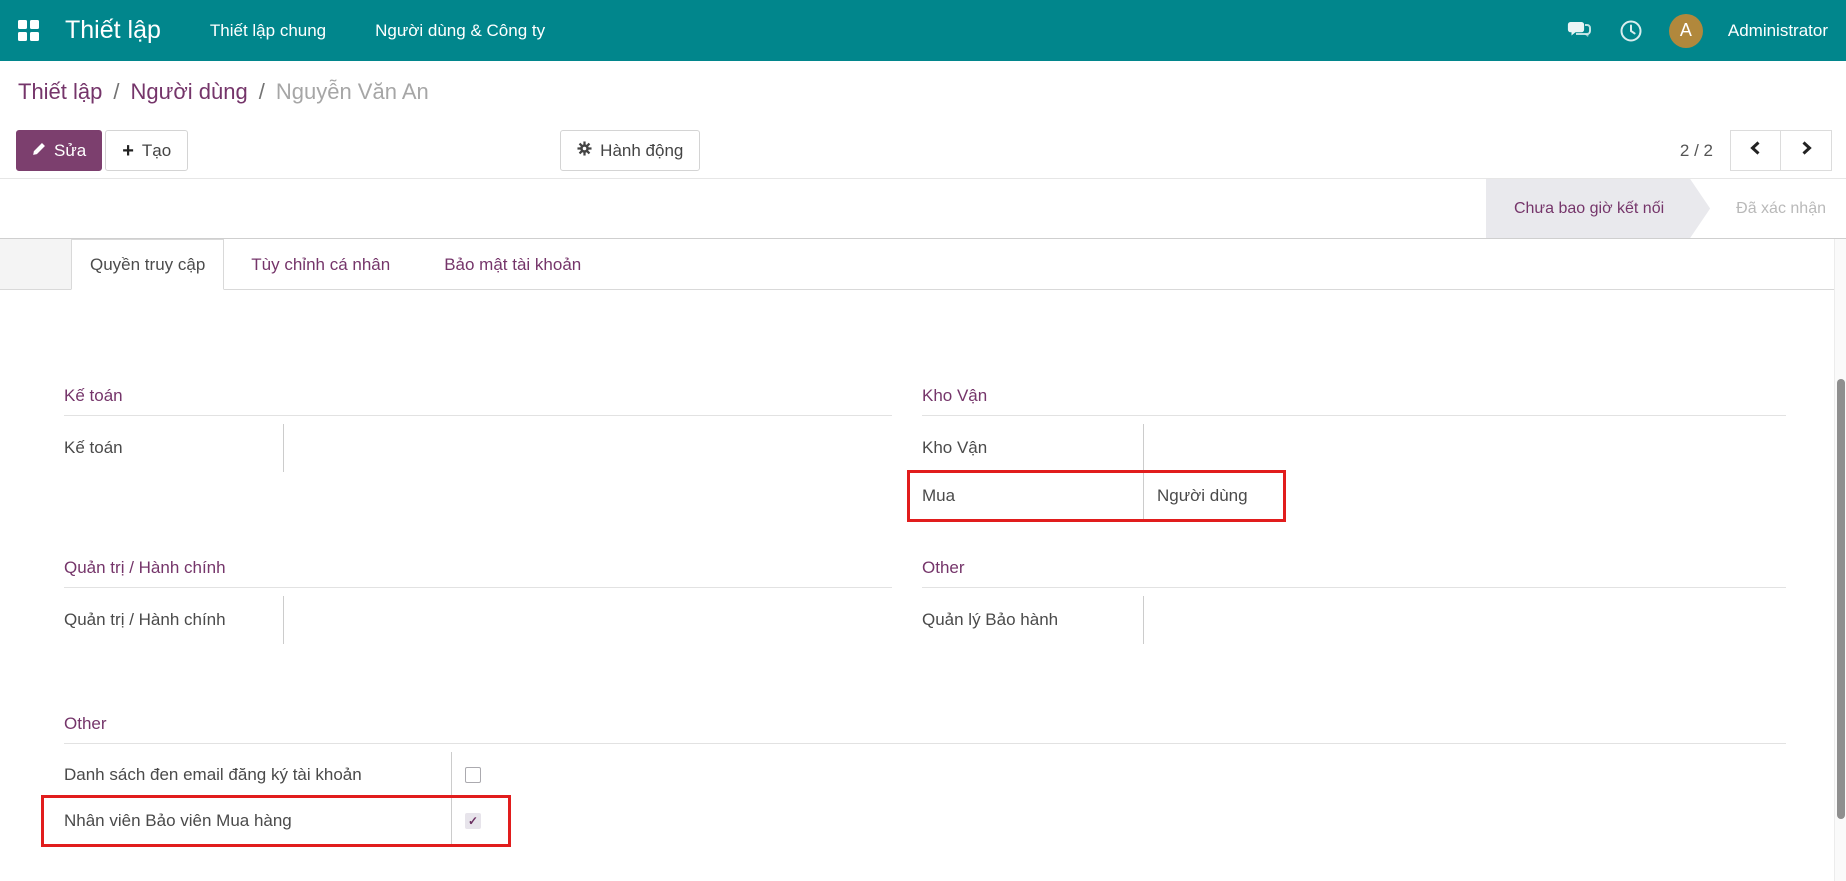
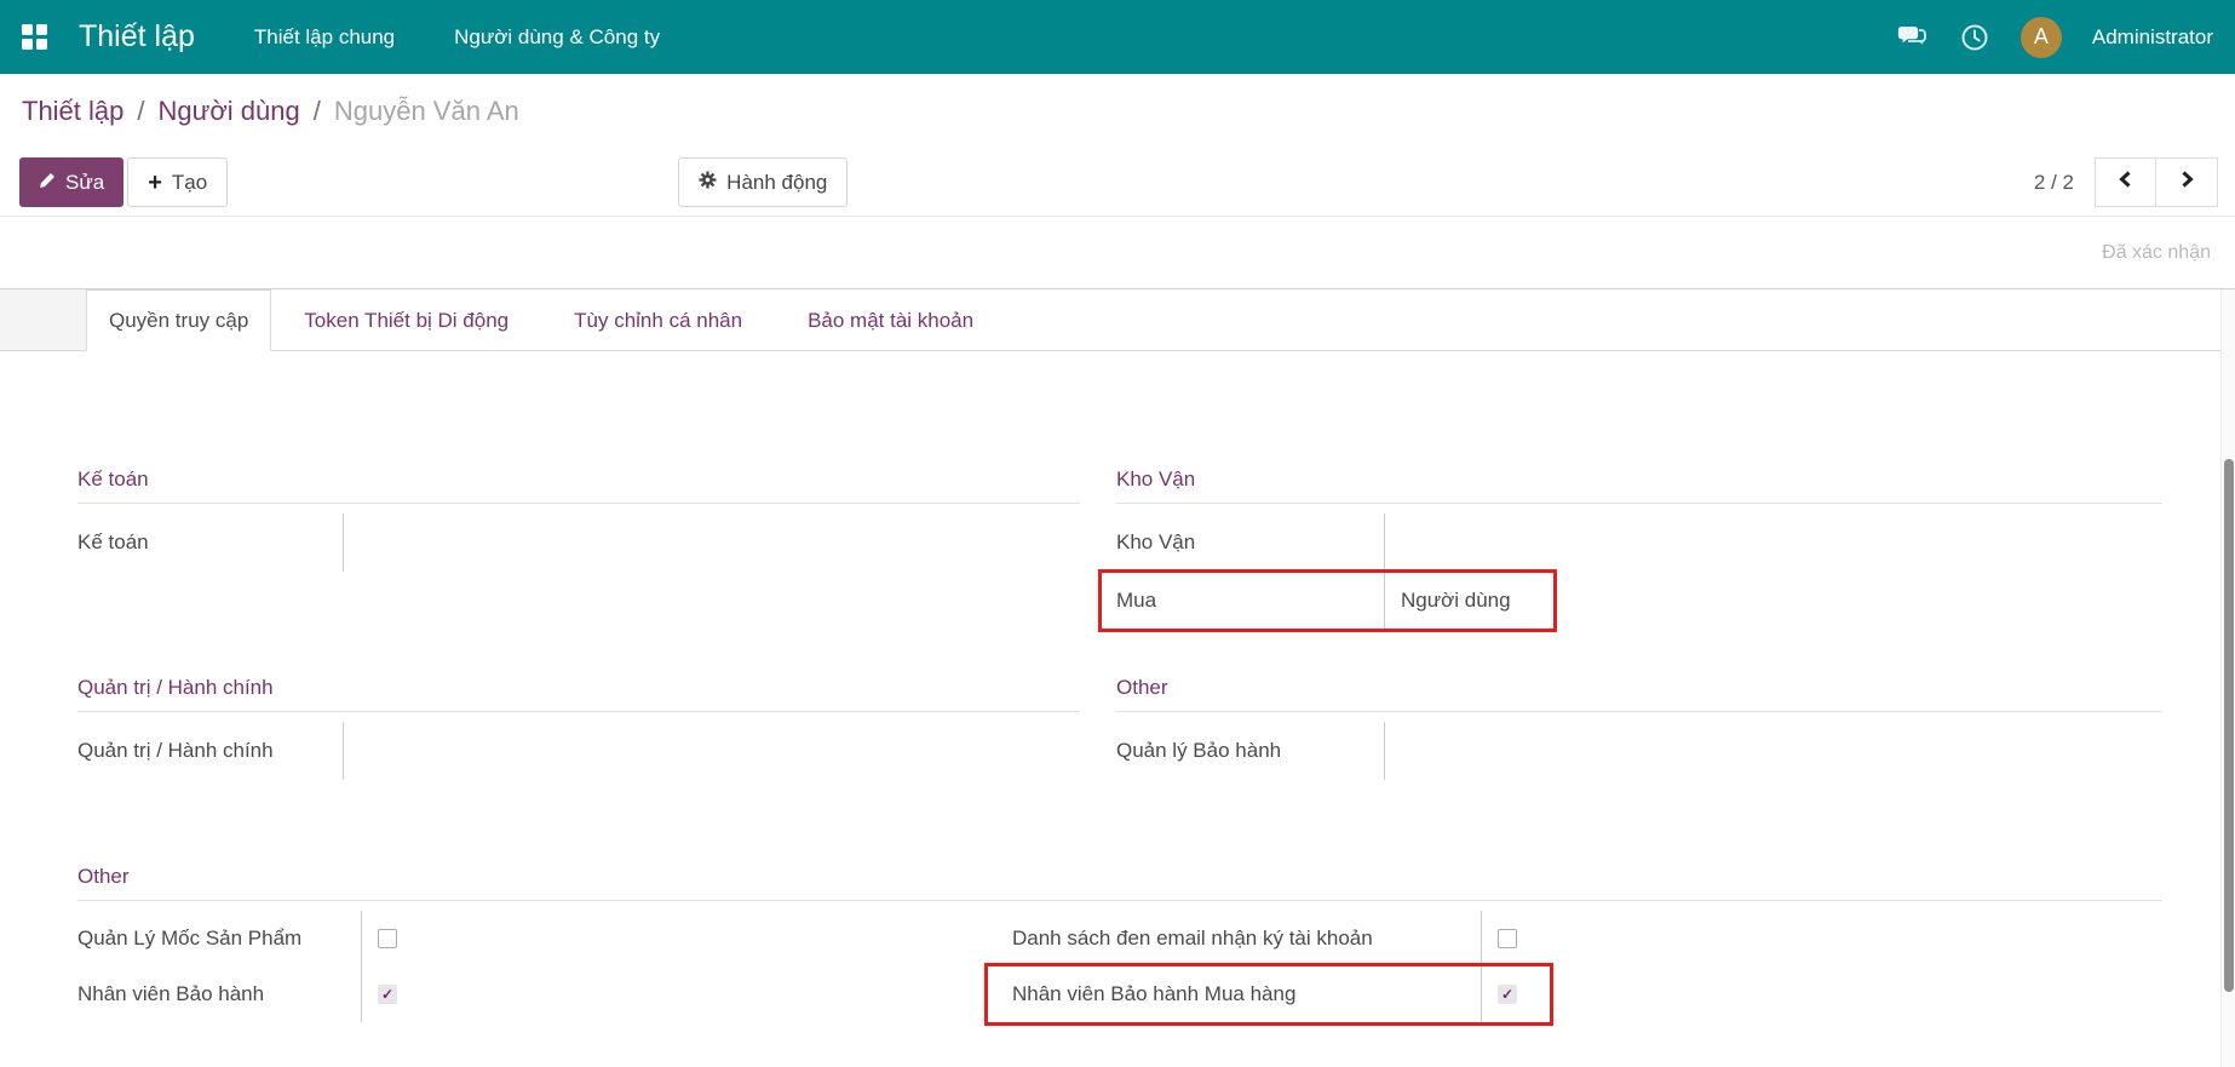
  Thiết lập
  Thiết lập chung
  Người dùng & Công ty
  A
  Administrator
  Thiết lập
  /
  Người dùng
  /
  Nguyễn Văn An
  Sửa
  +
  Tạo
  Hành động
  2 / 2
- Chưa bao giờ kết nối
  Đã xác nhận
  Quyền truy cập
+ Token Thiết bị Di động
  Tùy chỉnh cá nhân
  Bảo mật tài khoản
  Kế toán
  Kế toán
  Kho Vận
  Kho Vận
  Mua
  Người dùng
  Quản trị / Hành chính
  Quản trị / Hành chính
  Other
  Quản lý Bảo hành
  Other
+ Quản Lý Mốc Sản Phẩm
+ Nhân viên Bảo hành
- Danh sách đen email đăng ký tài khoản
+ Danh sách đen email nhận ký tài khoản
- Nhân viên Bảo viên Mua hàng
+ Nhân viên Bảo hành Mua hàng
